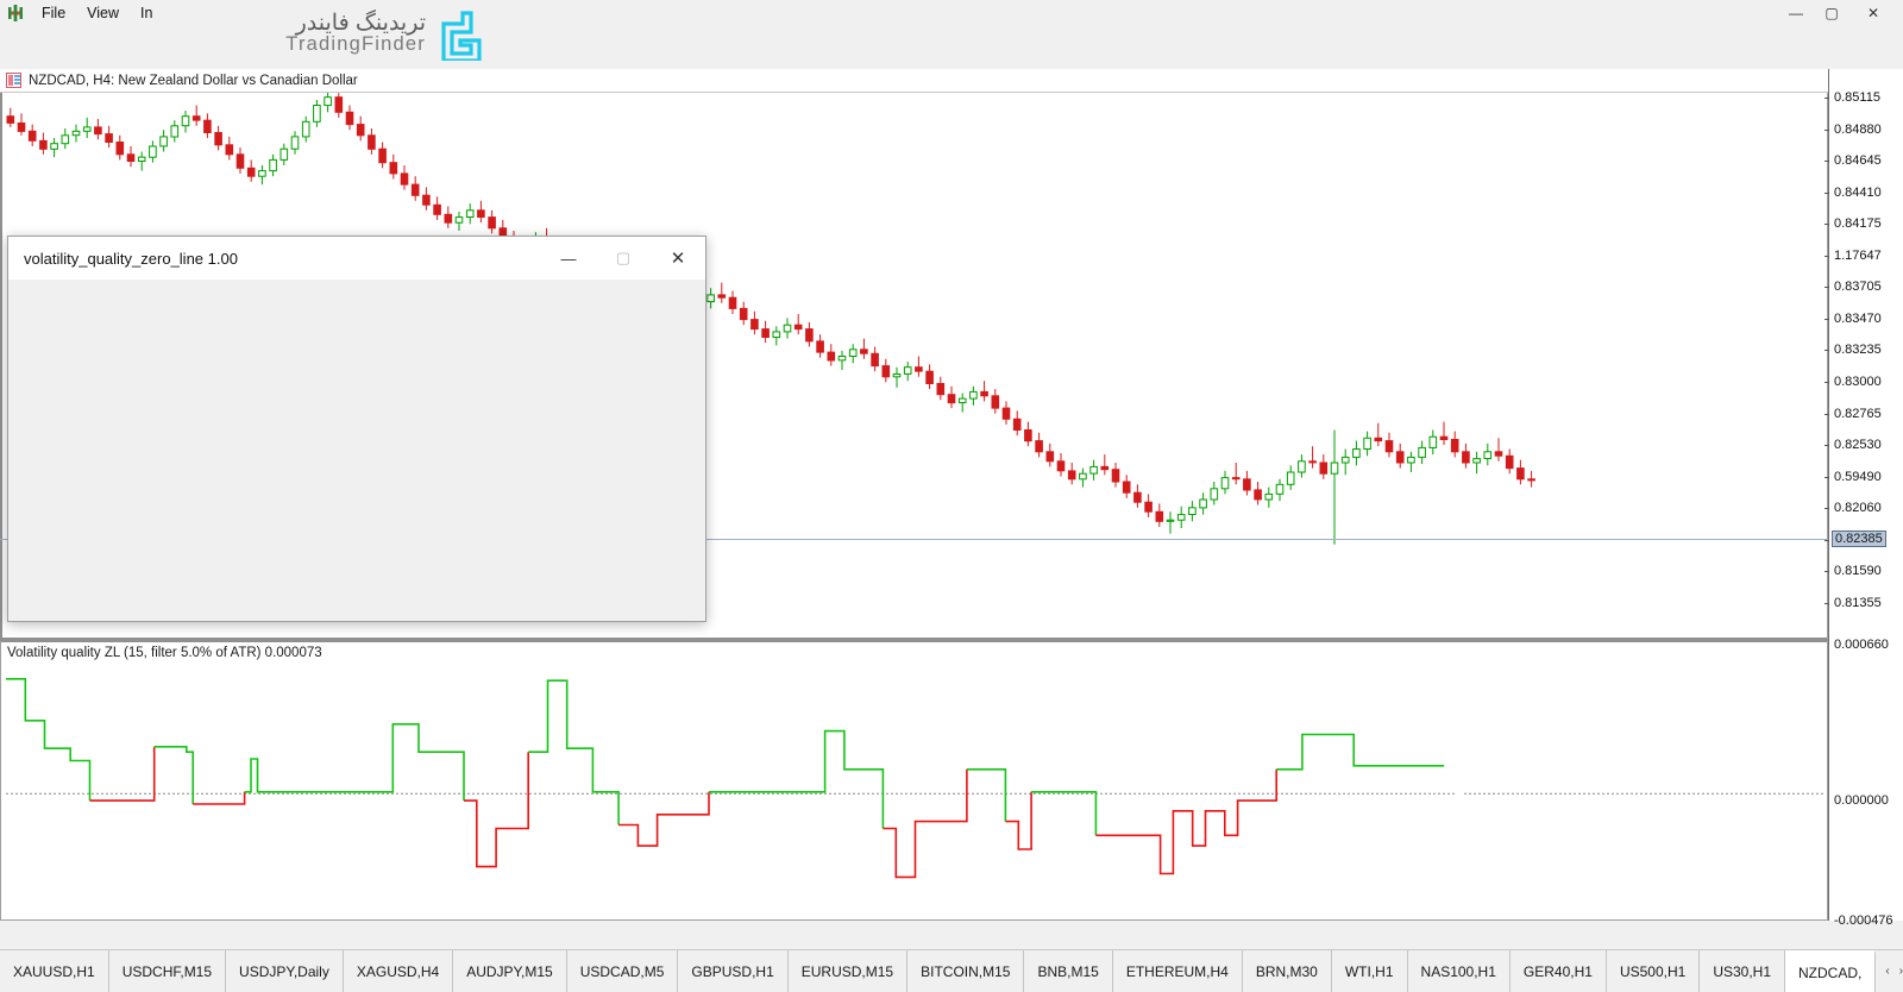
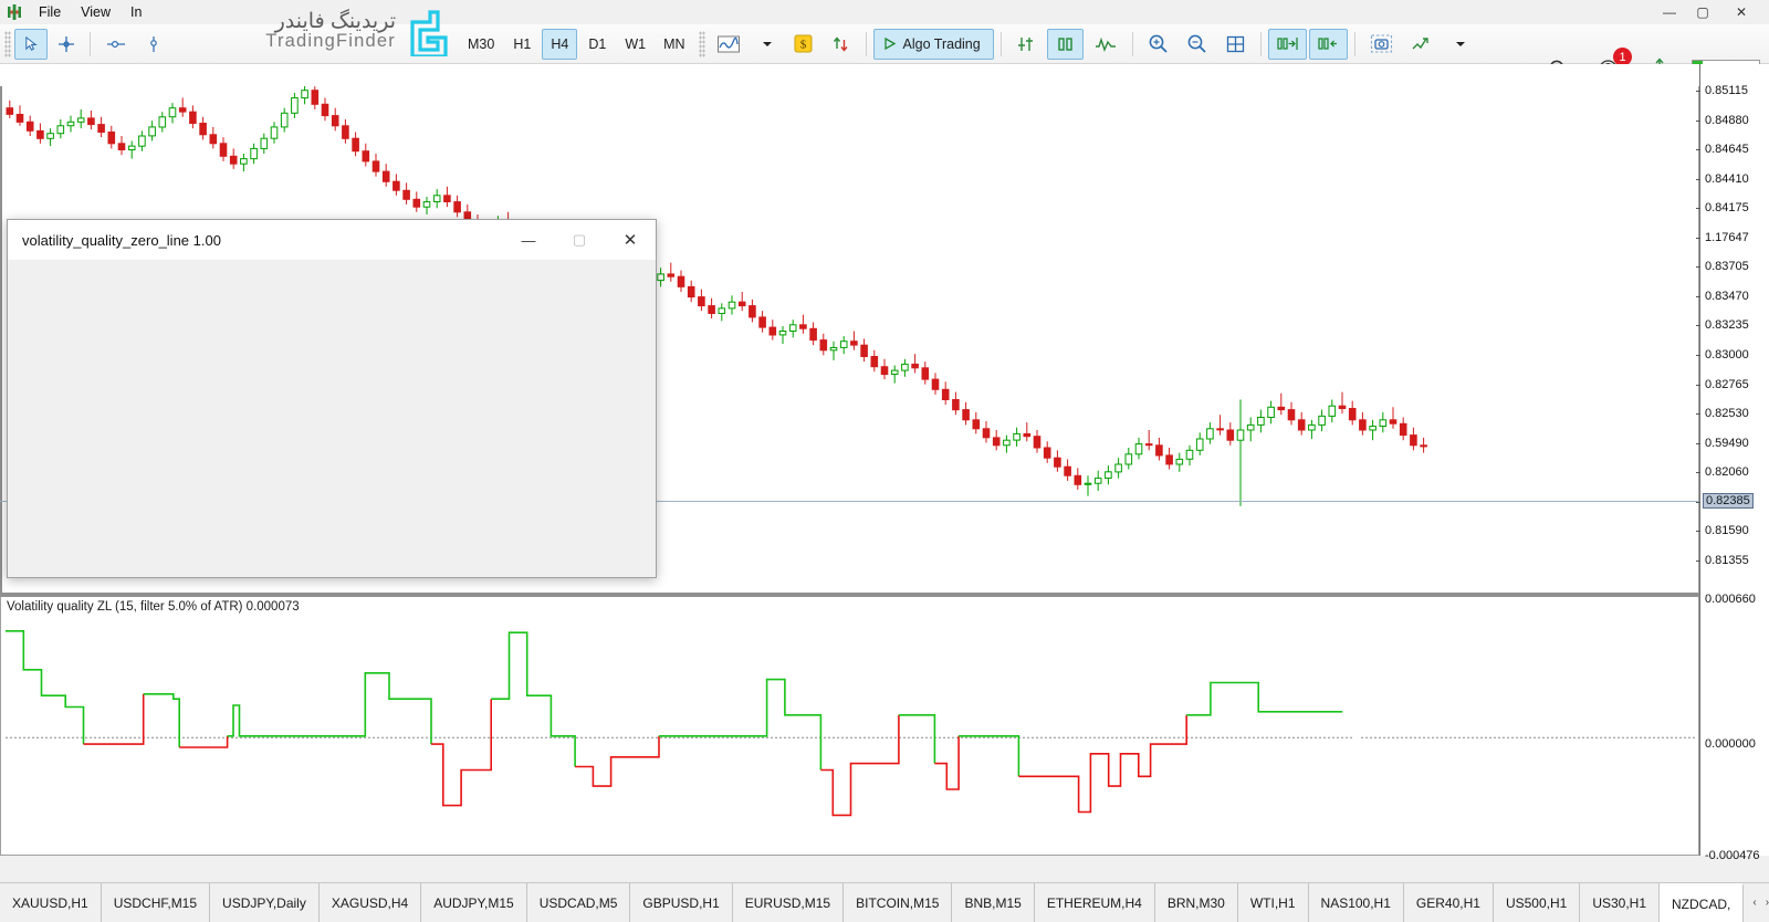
  File
  View
  In
  —
  ▢
  ✕
+ M30
+ H1
+ H4
+ D1
+ W1
+ MN
+ $
+ Algo Trading
+ 1
  تریدینگ فایندر
  TradingFinder
- NZDCAD, H4: New Zealand Dollar vs Canadian Dollar
  Volatility quality ZL (15, filter 5.0% of ATR) 0.000073
  0.85115
  0.84880
  0.84645
  0.84410
  0.84175
  1.17647
  0.83705
  0.83470
  0.83235
  0.83000
  0.82765
  0.82530
  0.59490
  0.82060
  0.81590
  0.81355
  0.000660
  0.000000
  -0.000476
  0.82385
  volatility_quality_zero_line 1.00
  —
  ▢
  ✕
  XAUUSD,H1
  USDCHF,M15
  USDJPY,Daily
  XAGUSD,H4
  AUDJPY,M15
  USDCAD,M5
  GBPUSD,H1
  EURUSD,M15
  BITCOIN,M15
  BNB,M15
  ETHEREUM,H4
  BRN,M30
  WTI,H1
  NAS100,H1
  GER40,H1
  US500,H1
  US30,H1
  NZDCAD,
  ‹
  ›
